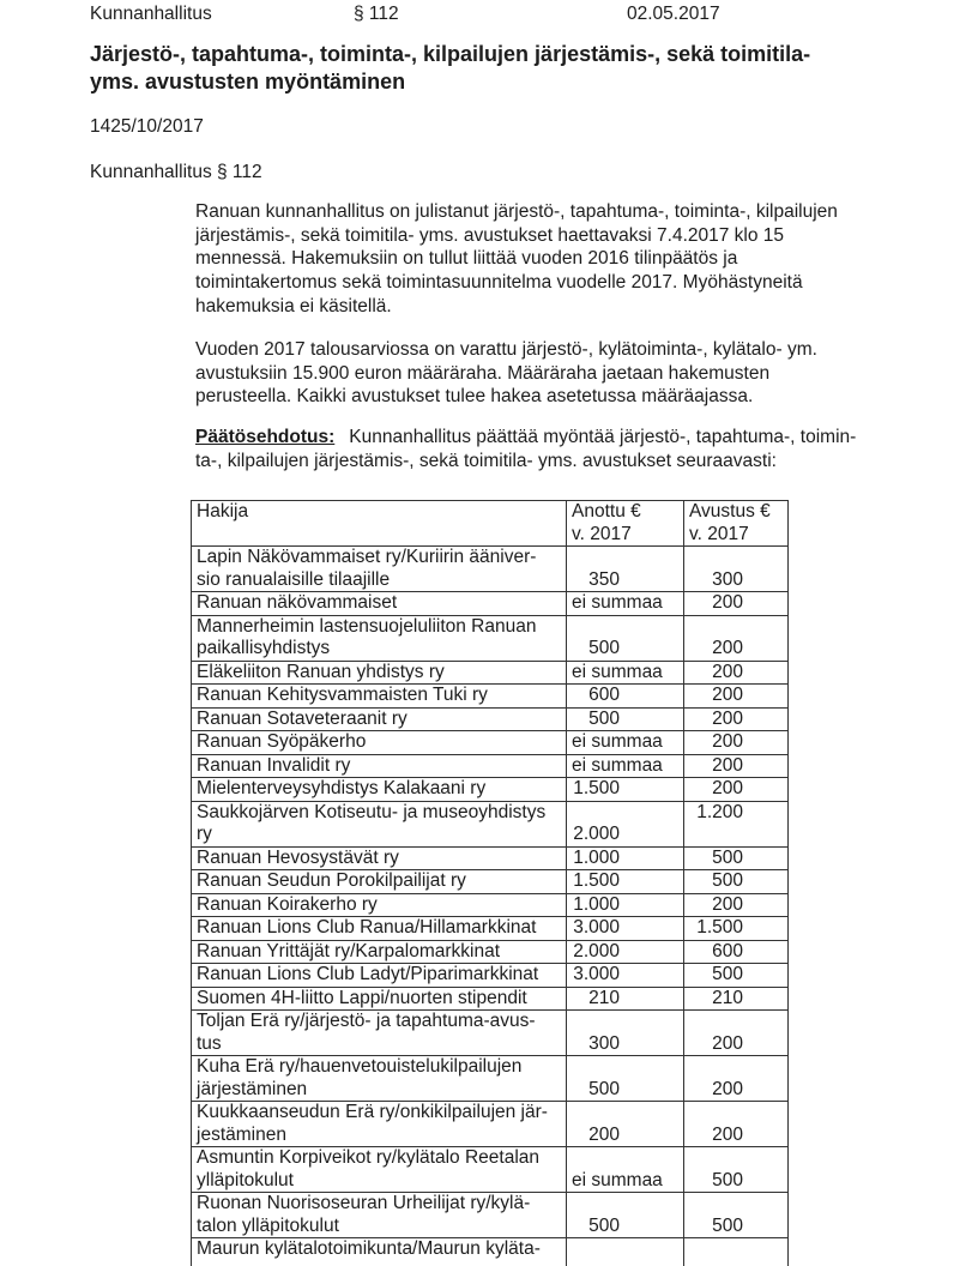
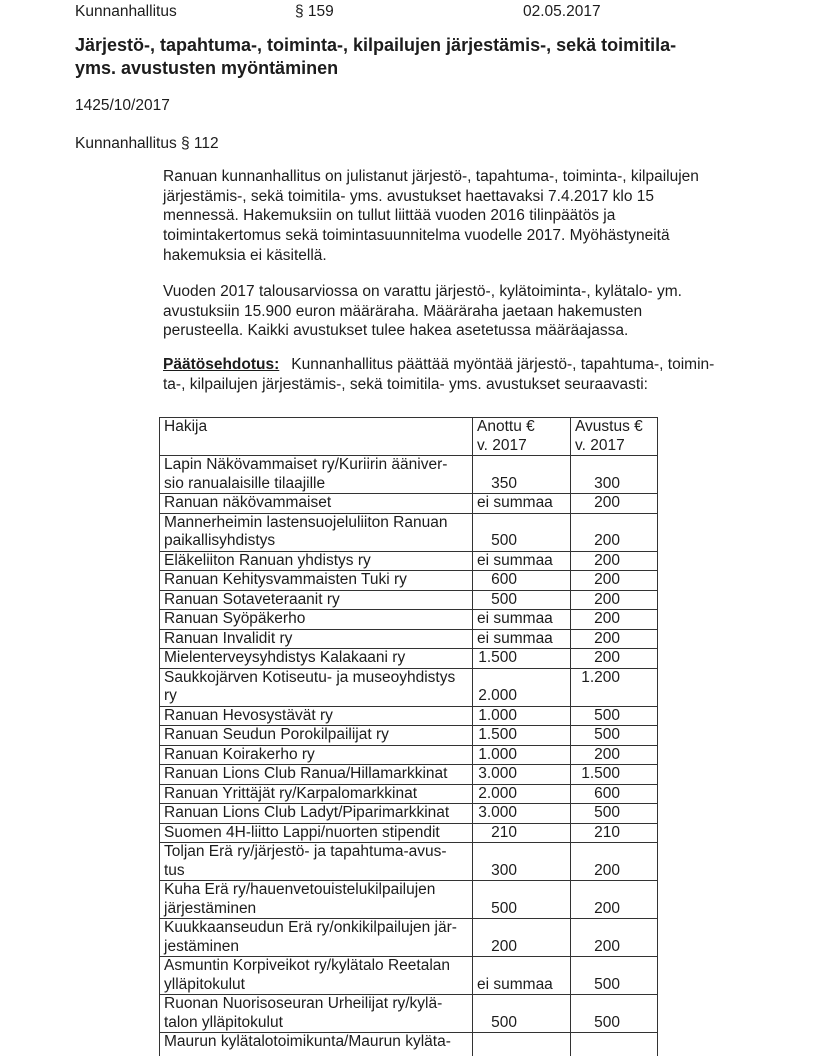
  Kunnanhallitus
- § 112
+ § 159
  02.05.2017
  Järjestö-, tapahtuma-, toiminta-, kilpailujen järjestämis-, sekä toimitila-
  yms. avustusten myöntäminen
  1425/10/2017
  Kunnanhallitus § 112
  Ranuan kunnanhallitus on julistanut järjestö-, tapahtuma-, toiminta-, kilpailujen
  järjestämis-, sekä toimitila- yms. avustukset haettavaksi 7.4.2017 klo 15
  mennessä. Hakemuksiin on tullut liittää vuoden 2016 tilinpäätös ja
  toimintakertomus sekä toimintasuunnitelma vuodelle 2017. Myöhästyneitä
  hakemuksia ei käsitellä.
  Vuoden 2017 talousarviossa on varattu järjestö-, kylätoiminta-, kylätalo- ym.
  avustuksiin 15.900 euron määräraha. Määräraha jaetaan hakemusten
  perusteella. Kaikki avustukset tulee hakea asetetussa määräajassa.
  Päätösehdotus: Kunnanhallitus päättää myöntää järjestö-, tapahtuma-, toimin-
  ta-, kilpailujen järjestämis-, sekä toimitila- yms. avustukset seuraavasti:
  Hakija	Anottu € v. 2017	Avustus € v. 2017
  Lapin Näkövammaiset ry/Kuriirin ääniver- sio ranualaisille tilaajille	350	300
  Ranuan näkövammaiset	ei summaa	200
  Mannerheimin lastensuojeluliiton Ranuan paikallisyhdistys	500	200
  Eläkeliiton Ranuan yhdistys ry	ei summaa	200
  Ranuan Kehitysvammaisten Tuki ry	600	200
  Ranuan Sotaveteraanit ry	500	200
  Ranuan Syöpäkerho	ei summaa	200
  Ranuan Invalidit ry	ei summaa	200
  Mielenterveysyhdistys Kalakaani ry	1.500	200
  Saukkojärven Kotiseutu- ja museoyhdistys ry	2.000	1.200
  Ranuan Hevosystävät ry	1.000	500
  Ranuan Seudun Porokilpailijat ry	1.500	500
  Ranuan Koirakerho ry	1.000	200
  Ranuan Lions Club Ranua/Hillamarkkinat	3.000	1.500
  Ranuan Yrittäjät ry/Karpalomarkkinat	2.000	600
  Ranuan Lions Club Ladyt/Piparimarkkinat	3.000	500
  Suomen 4H-liitto Lappi/nuorten stipendit	210	210
  Toljan Erä ry/järjestö- ja tapahtuma-avus- tus	300	200
  Kuha Erä ry/hauenvetouistelukilpailujen järjestäminen	500	200
  Kuukkaanseudun Erä ry/onkikilpailujen jär- jestäminen	200	200
  Asmuntin Korpiveikot ry/kylätalo Reetalan ylläpitokulut	ei summaa	500
  Ruonan Nuorisoseuran Urheilijat ry/kylä- talon ylläpitokulut	500	500
  Maurun kylätalotoimikunta/Maurun kyläta-
